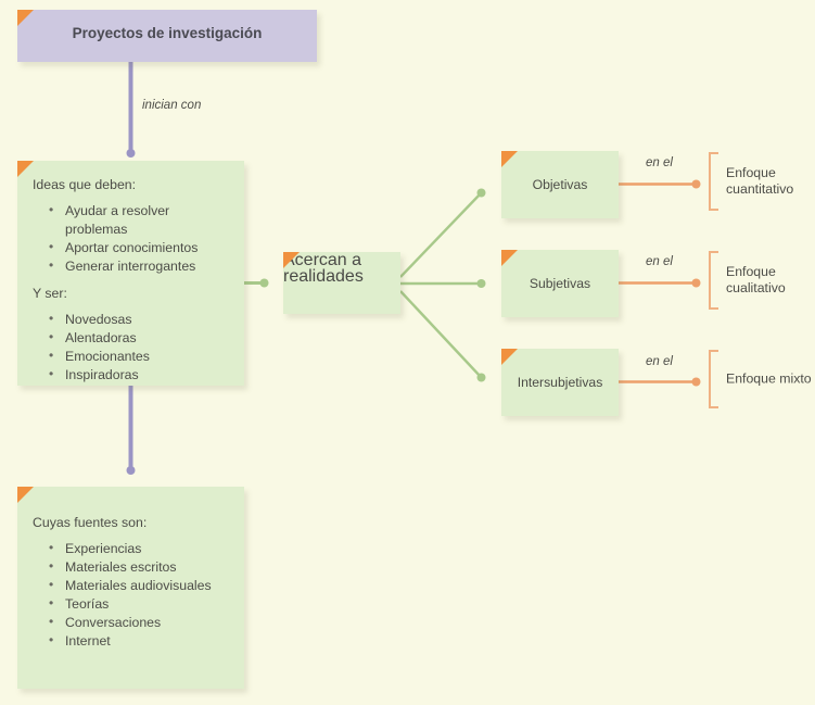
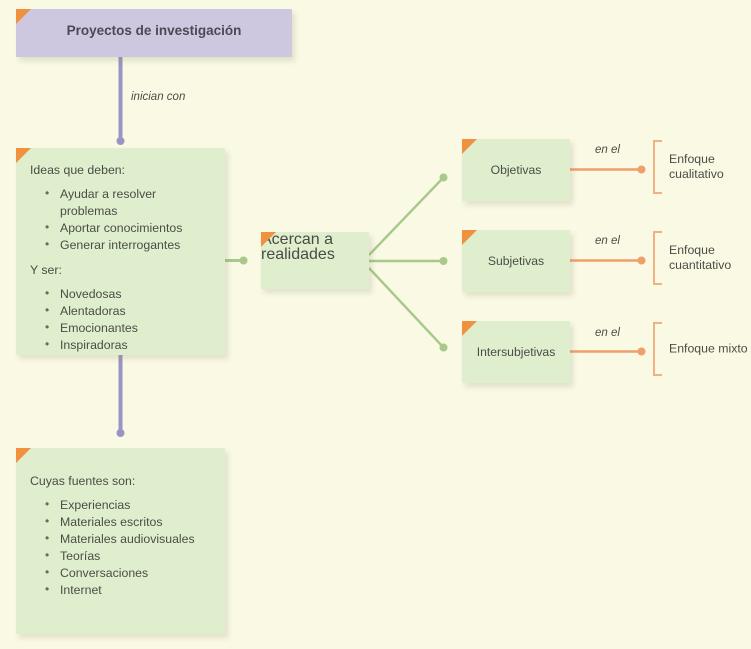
  Proyectos de investigación
  inician con
  Ideas que deben:
  Ayudar a resolver problemas
  Aportar conocimientos
  Generar interrogantes
  Y ser:
  Novedosas
  Alentadoras
  Emocionantes
  Inspiradoras
  Cuyas fuentes son:
  Experiencias
  Materiales escritos
  Materiales audiovisuales
  Teorías
  Conversaciones
  Internet
  Acercan a
  realidades
  Objetivas
  Subjetivas
  Intersubjetivas
  en el
  en el
  en el
  Enfoque
- cuantitativo
+ cualitativo
  Enfoque
- cualitativo
+ cuantitativo
  Enfoque mixto
